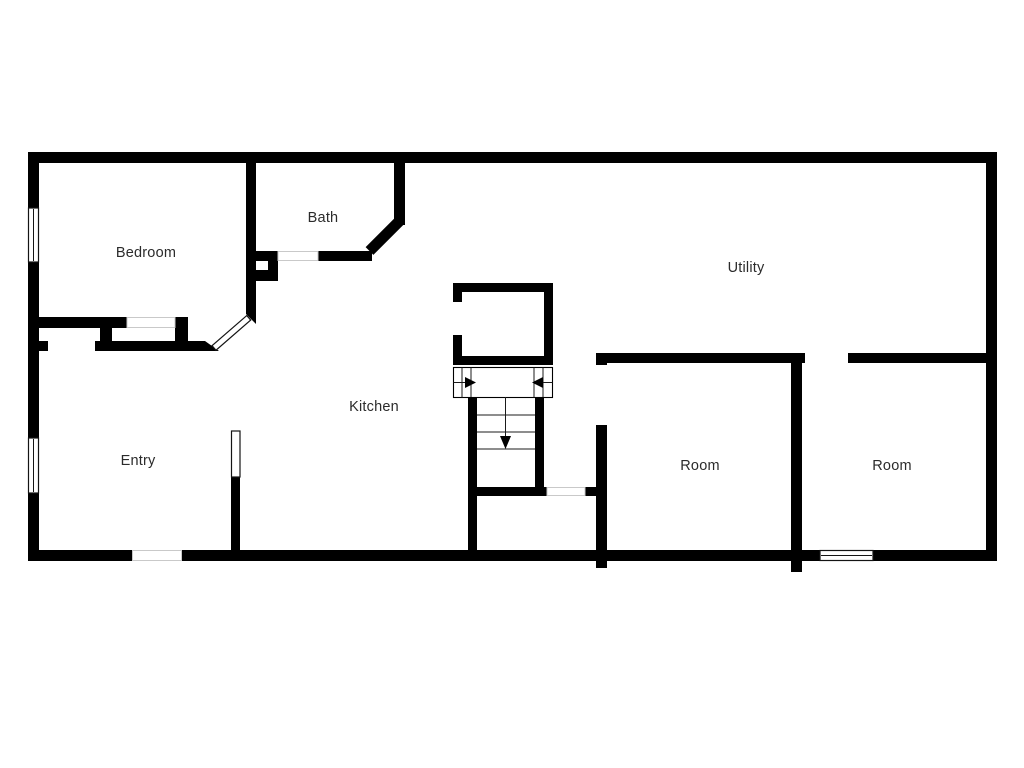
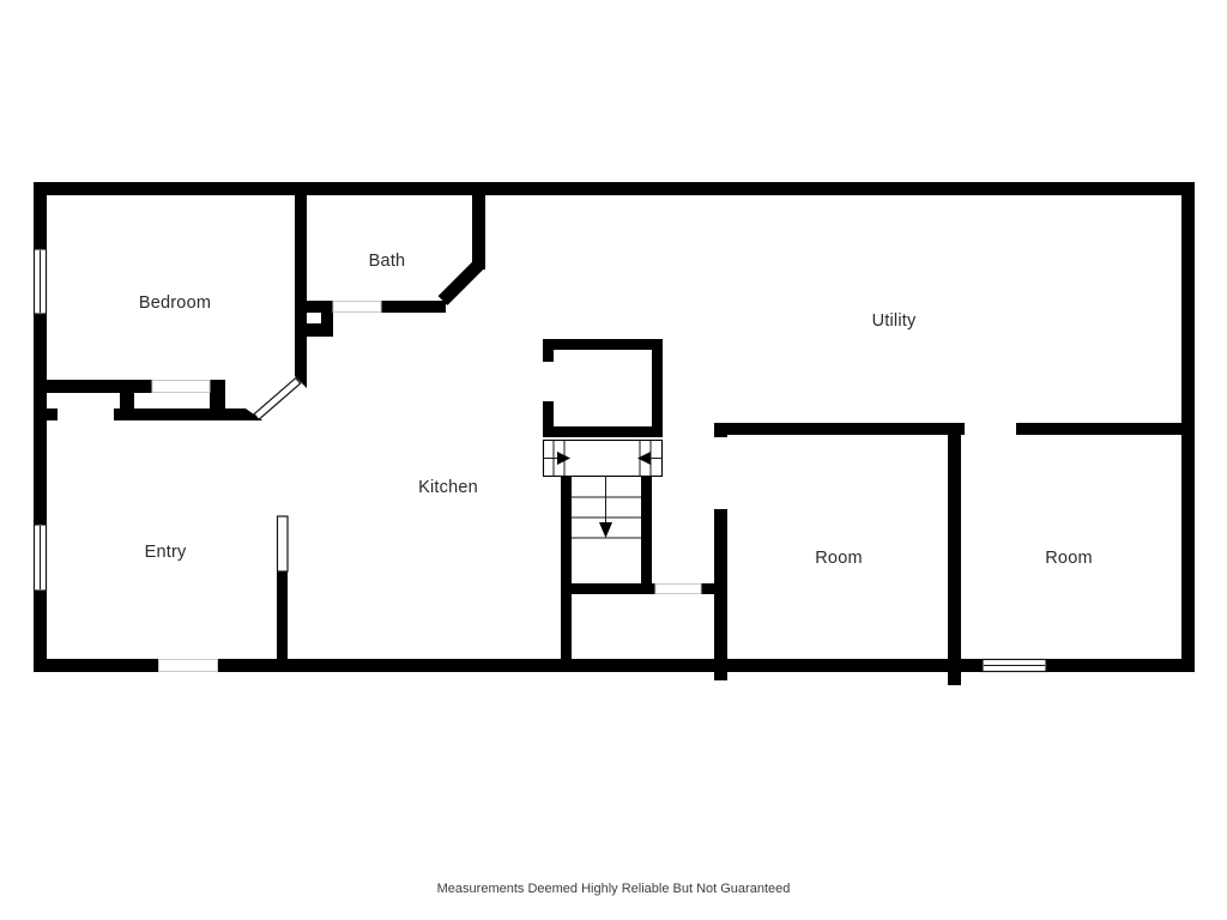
  Bedroom
  Bath
  Utility
  Kitchen
  Entry
  Room
  Room
+ Measurements Deemed Highly Reliable But Not Guaranteed
